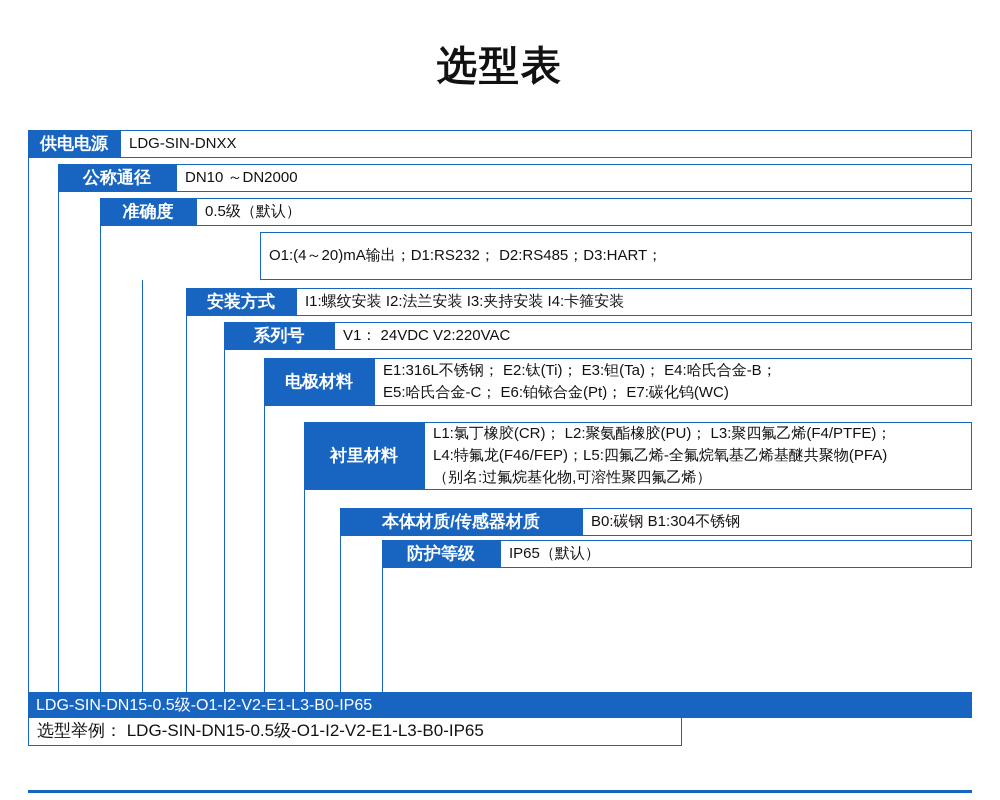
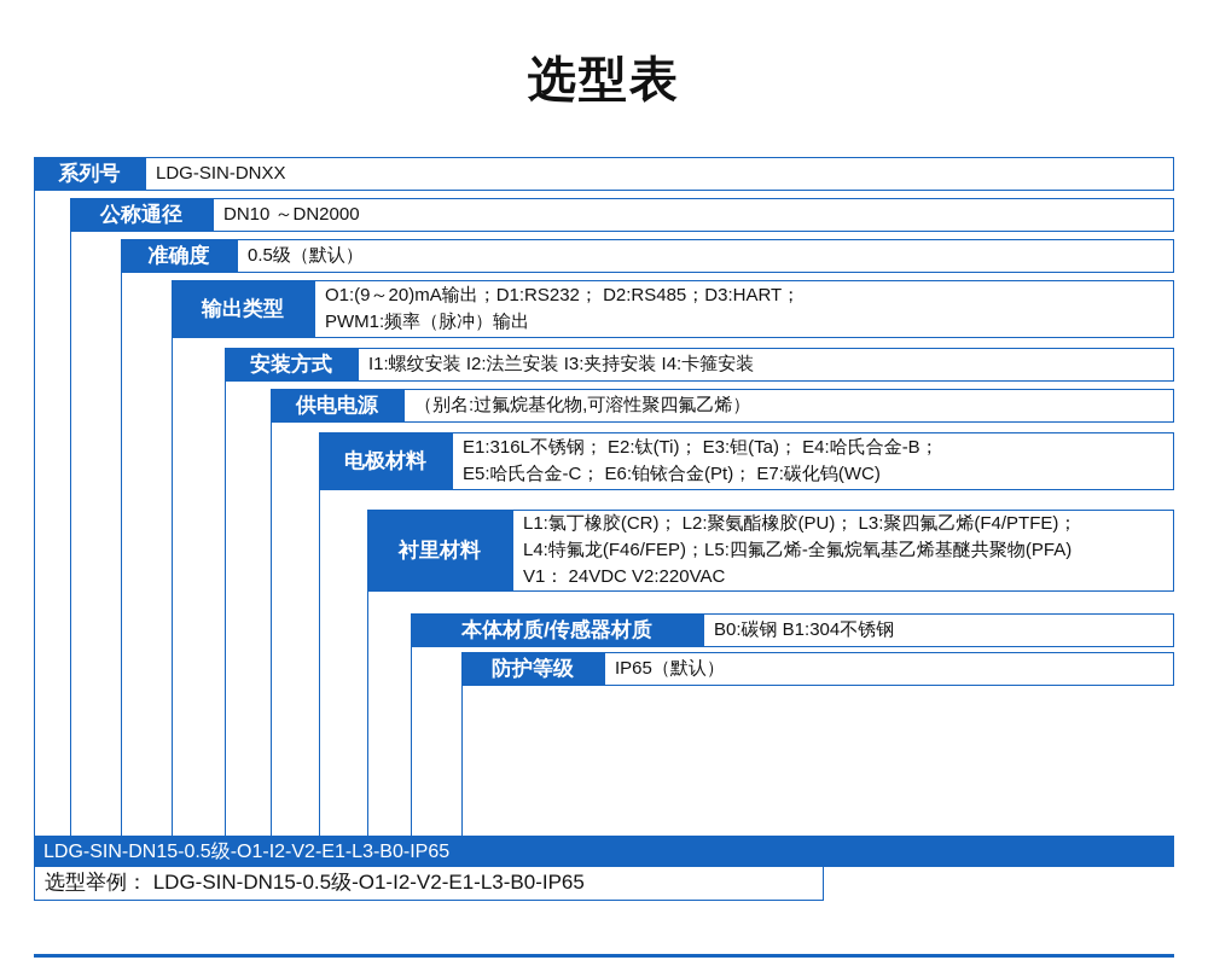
  选型表
- 供电电源
+ 系列号
  LDG-SIN-DNXX
  公称通径
  DN10 ～DN2000
  准确度
  0.5级（默认）
+ 输出类型
- O1:(4～20)mA输出；D1:RS232； D2:RS485；D3:HART；
+ O1:(9～20)mA输出；D1:RS232； D2:RS485；D3:HART；
+ PWM1:频率（脉冲）输出
  安装方式
  I1:螺纹安装 I2:法兰安装 I3:夹持安装 I4:卡箍安装
- 系列号
+ 供电电源
- V1： 24VDC V2:220VAC
+ （别名:过氟烷基化物,可溶性聚四氟乙烯）
  电极材料
  E1:316L不锈钢； E2:钛(Ti)； E3:钽(Ta)； E4:哈氏合金-B；
  E5:哈氏合金-C； E6:铂铱合金(Pt)； E7:碳化钨(WC)
  衬里材料
  L1:氯丁橡胶(CR)； L2:聚氨酯橡胶(PU)； L3:聚四氟乙烯(F4/PTFE)；
  L4:特氟龙(F46/FEP)；L5:四氟乙烯-全氟烷氧基乙烯基醚共聚物(PFA)
- （别名:过氟烷基化物,可溶性聚四氟乙烯）
+ V1： 24VDC V2:220VAC
  本体材质/传感器材质
  B0:碳钢 B1:304不锈钢
  防护等级
  IP65（默认）
  LDG-SIN-DN15-0.5级-O1-I2-V2-E1-L3-B0-IP65
  选型举例： LDG-SIN-DN15-0.5级-O1-I2-V2-E1-L3-B0-IP65
